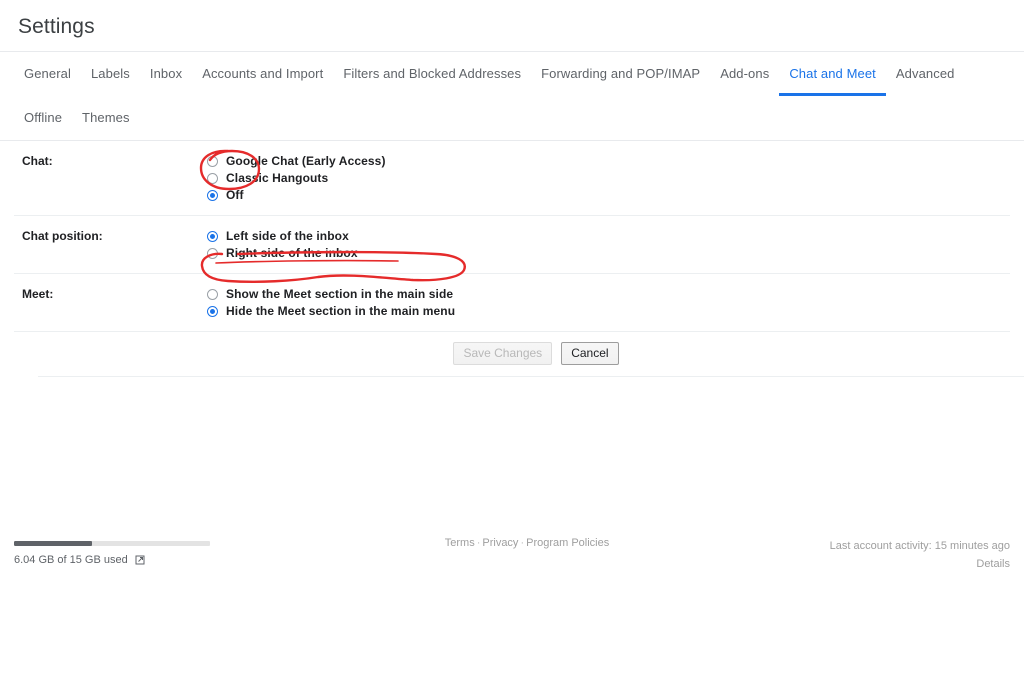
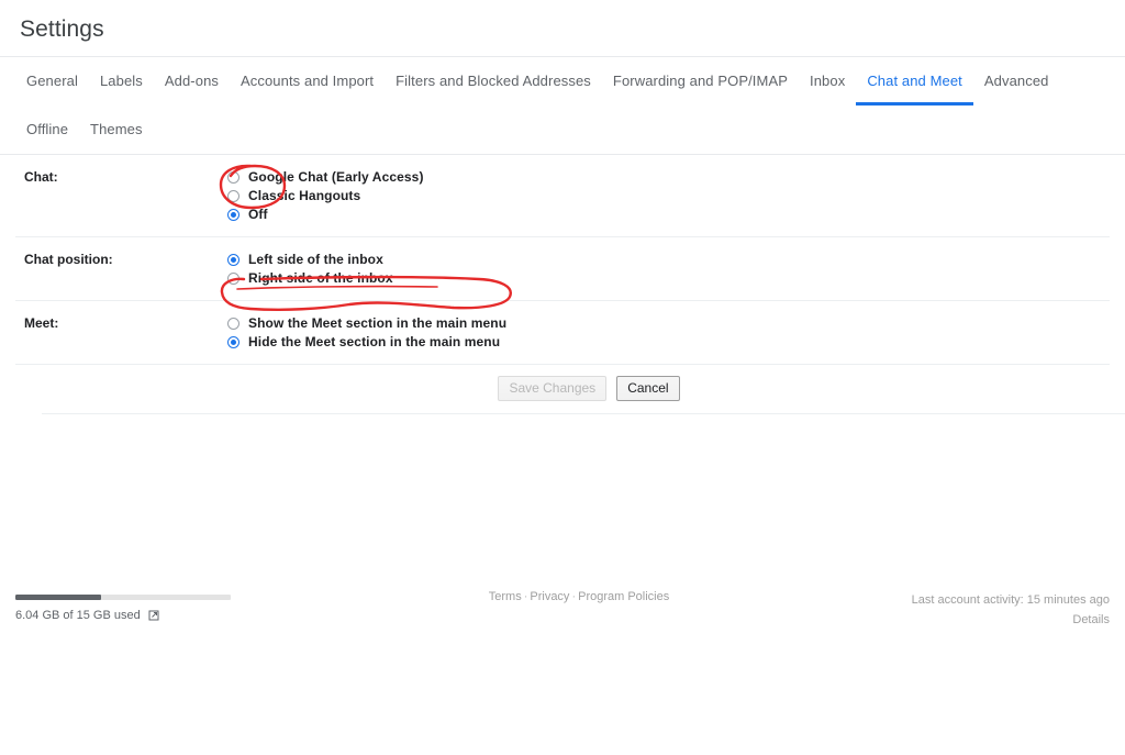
  Settings
  General
  Labels
- Inbox
+ Add-ons
  Accounts and Import
  Filters and Blocked Addresses
  Forwarding and POP/IMAP
- Add-ons
+ Inbox
  Chat and Meet
  Advanced
  Offline
  Themes
  Chat:
  Google Chat (Early Access)
  Clasic Hangouts
  Off
  Chat position:
  Left side of the inbox
  Meet:
- Show the Meet section in the main side
+ Show the Meet section in the main menu
  Hide the Meet section in the main menu
  Save Changes
  Cancel
  6.04 GB of 15 GB used
  Terms · Privacy · Program Policies
  Last account activity: 15 minutes ago
  Details
